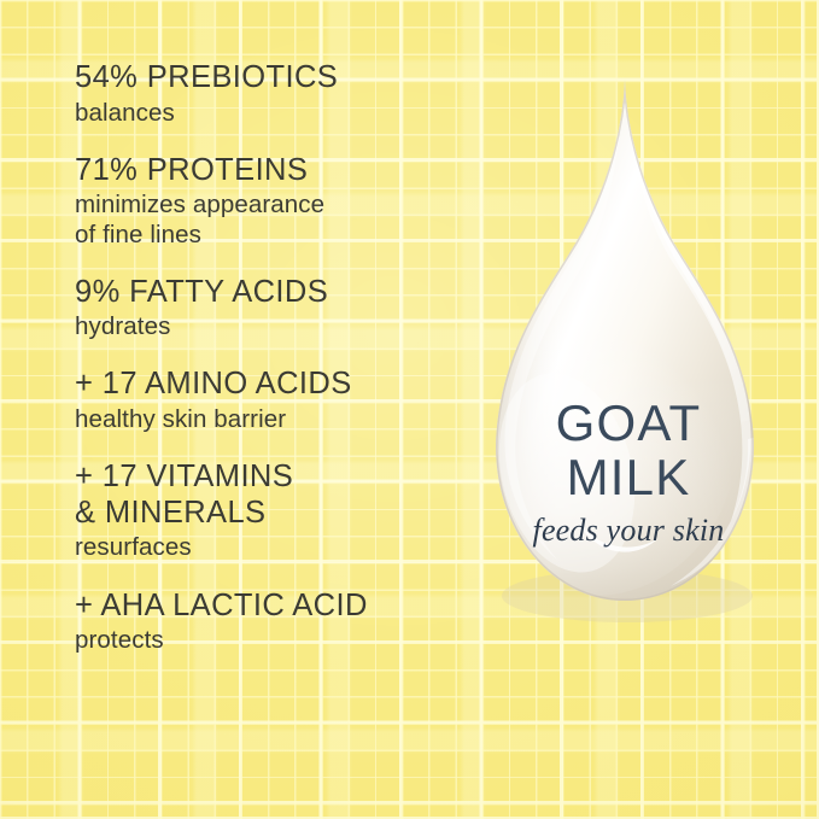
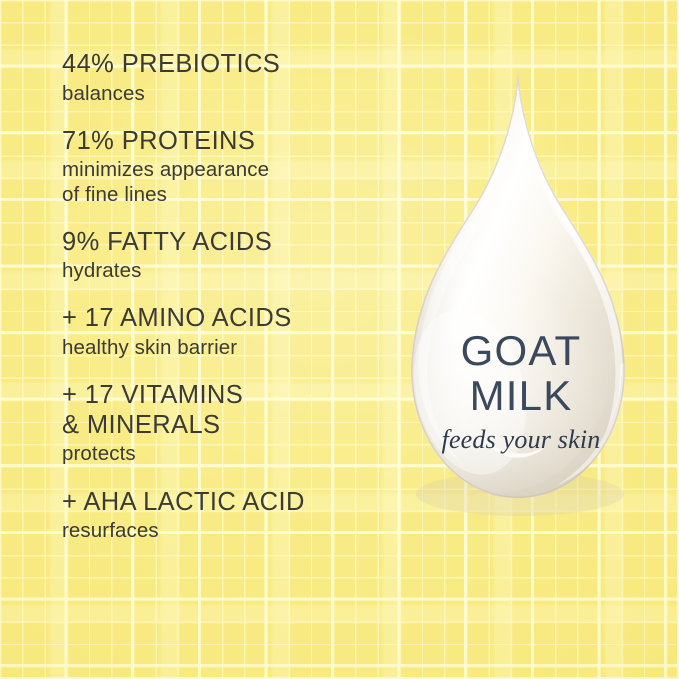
- 54% PREBIOTICS
+ 44% PREBIOTICS
  balances
  71% PROTEINS
  minimizes appearance
  of fine lines
  9% FATTY ACIDS
  hydrates
  + 17 AMINO ACIDS
  healthy skin barrier
  + 17 VITAMINS
  & MINERALS
- resurfaces
+ protects
  + AHA LACTIC ACID
- protects
+ resurfaces
  GOAT
  MILK
  feeds your skin
